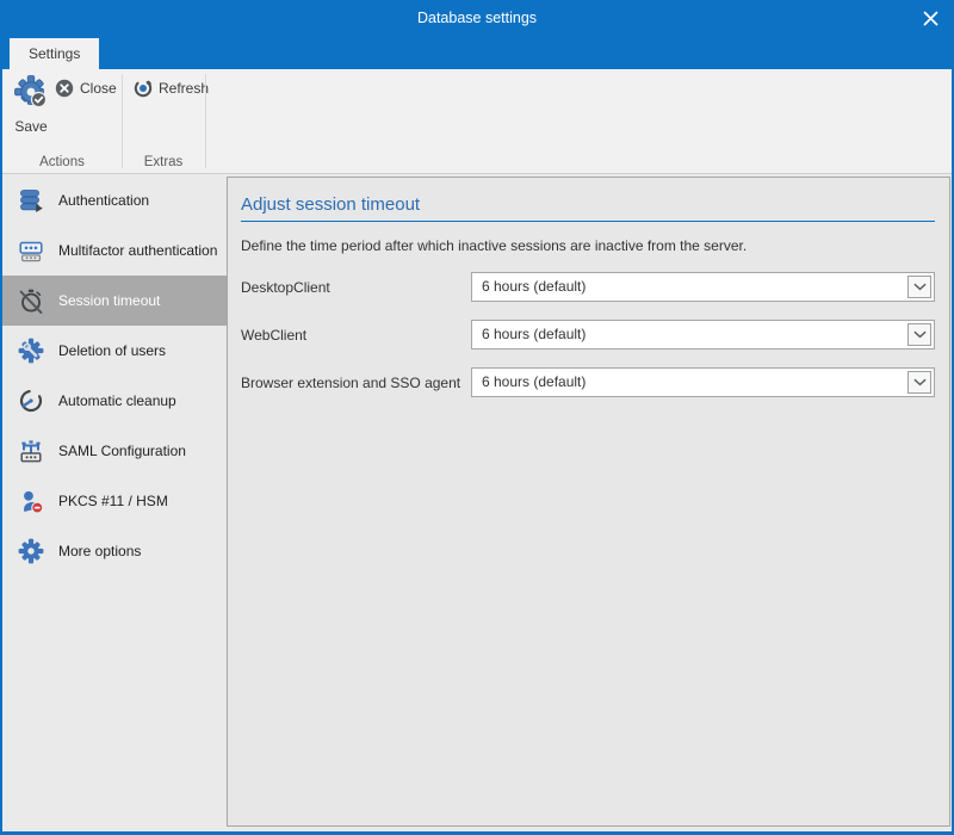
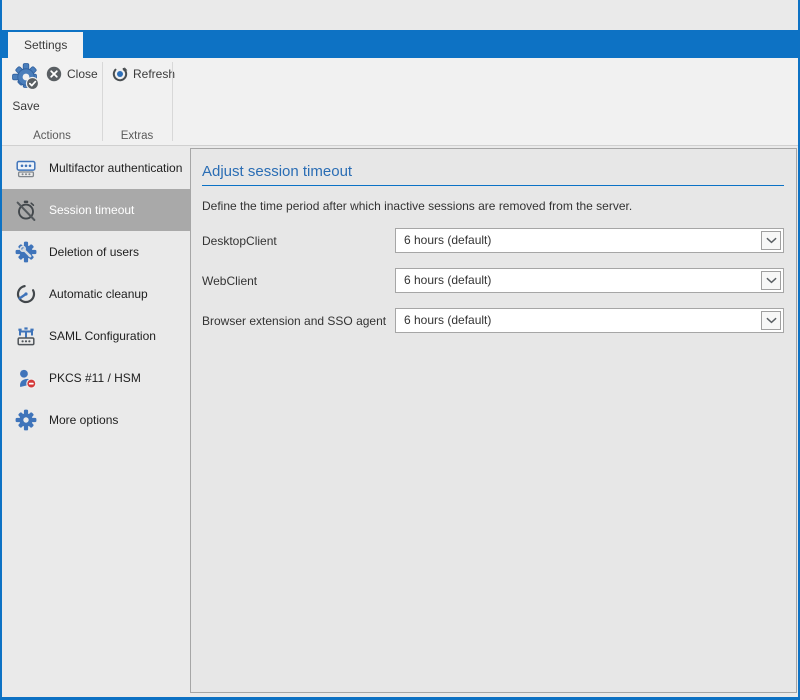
- Database settings
  Settings
  Save
  Close
  Refres
  Actions
  Extras
- Authentication
  Multifactor authentication
  Session timeout
  Deletion of users
  Automatic cleanup
  SAML Configuration
  PKCS #11 / HSM
  More options
  Adjust session timeout
- Define the time period after which inactive sessions are inactive from the server.
+ Define the time period after which inactive sessions are removed from the server.
  DesktopClient
  6 hours (default)
  WebClient
  6 hours (default)
  Browser extension and SSO agent
  6 hours (default)
